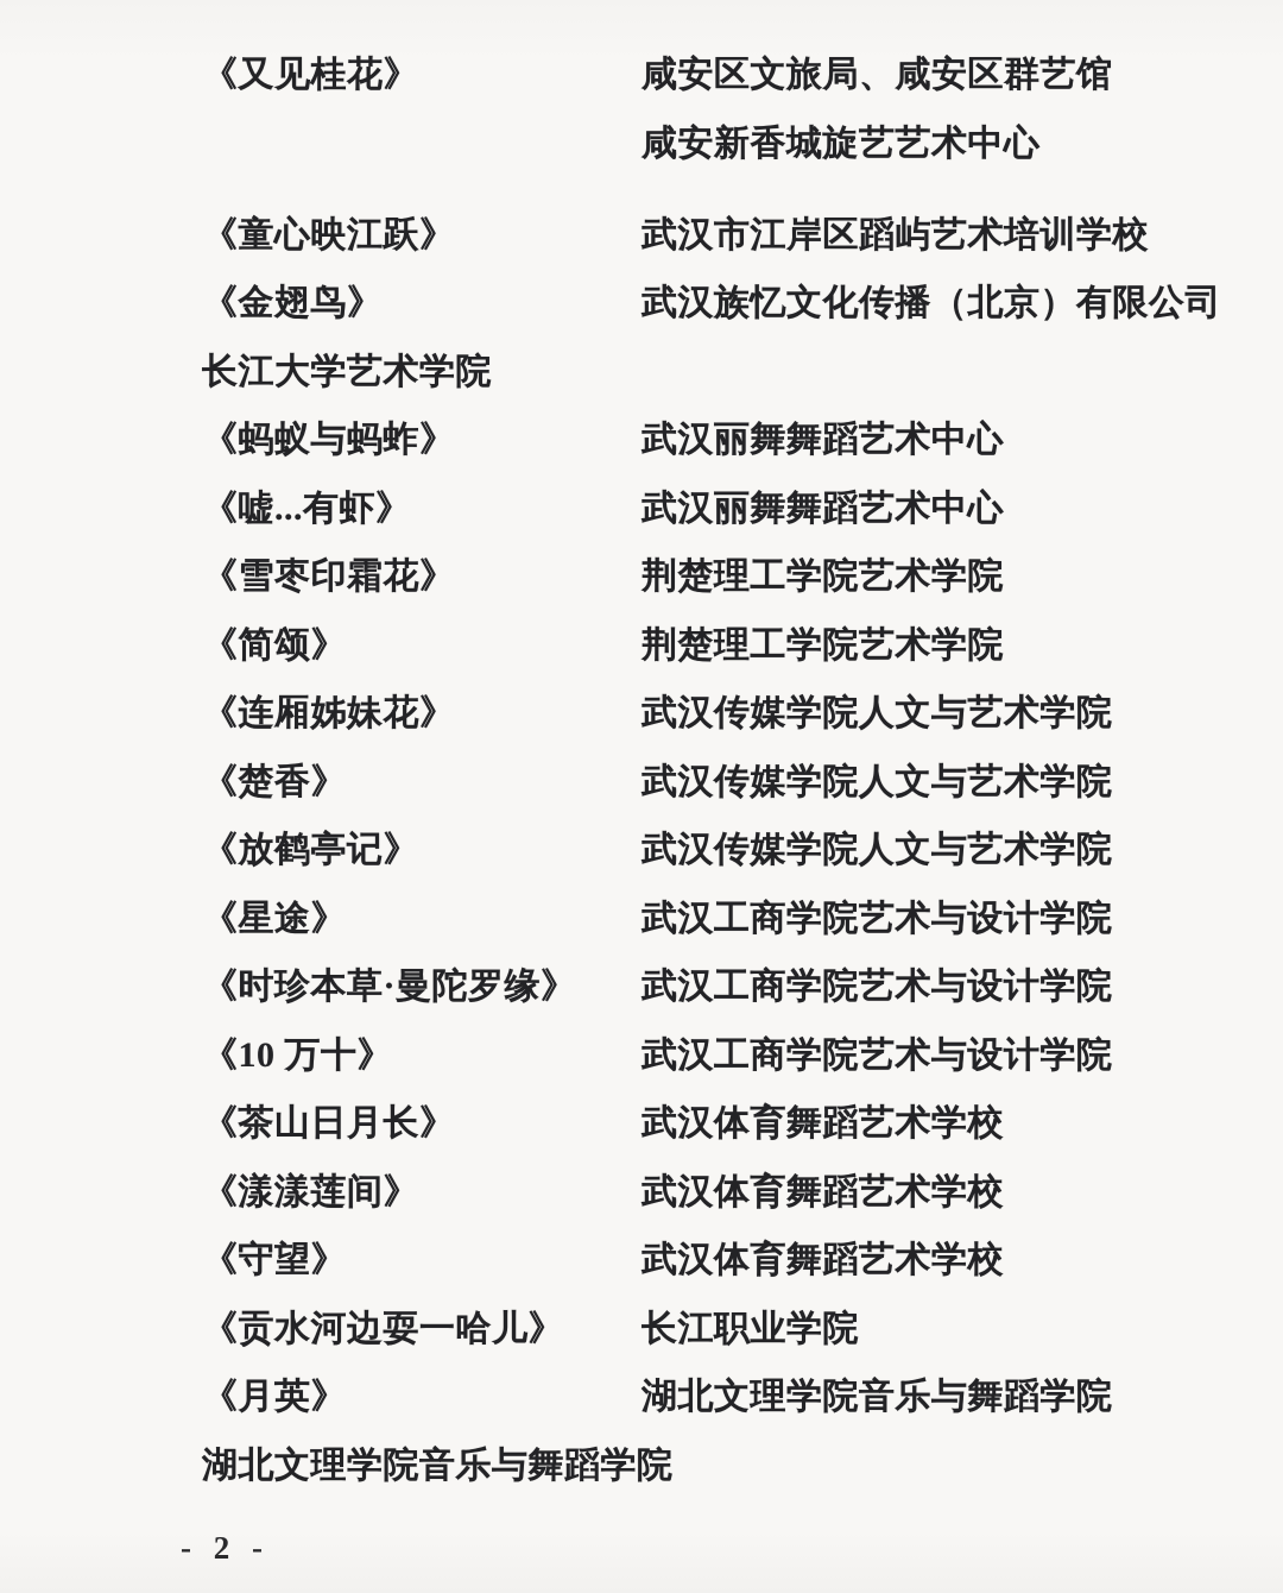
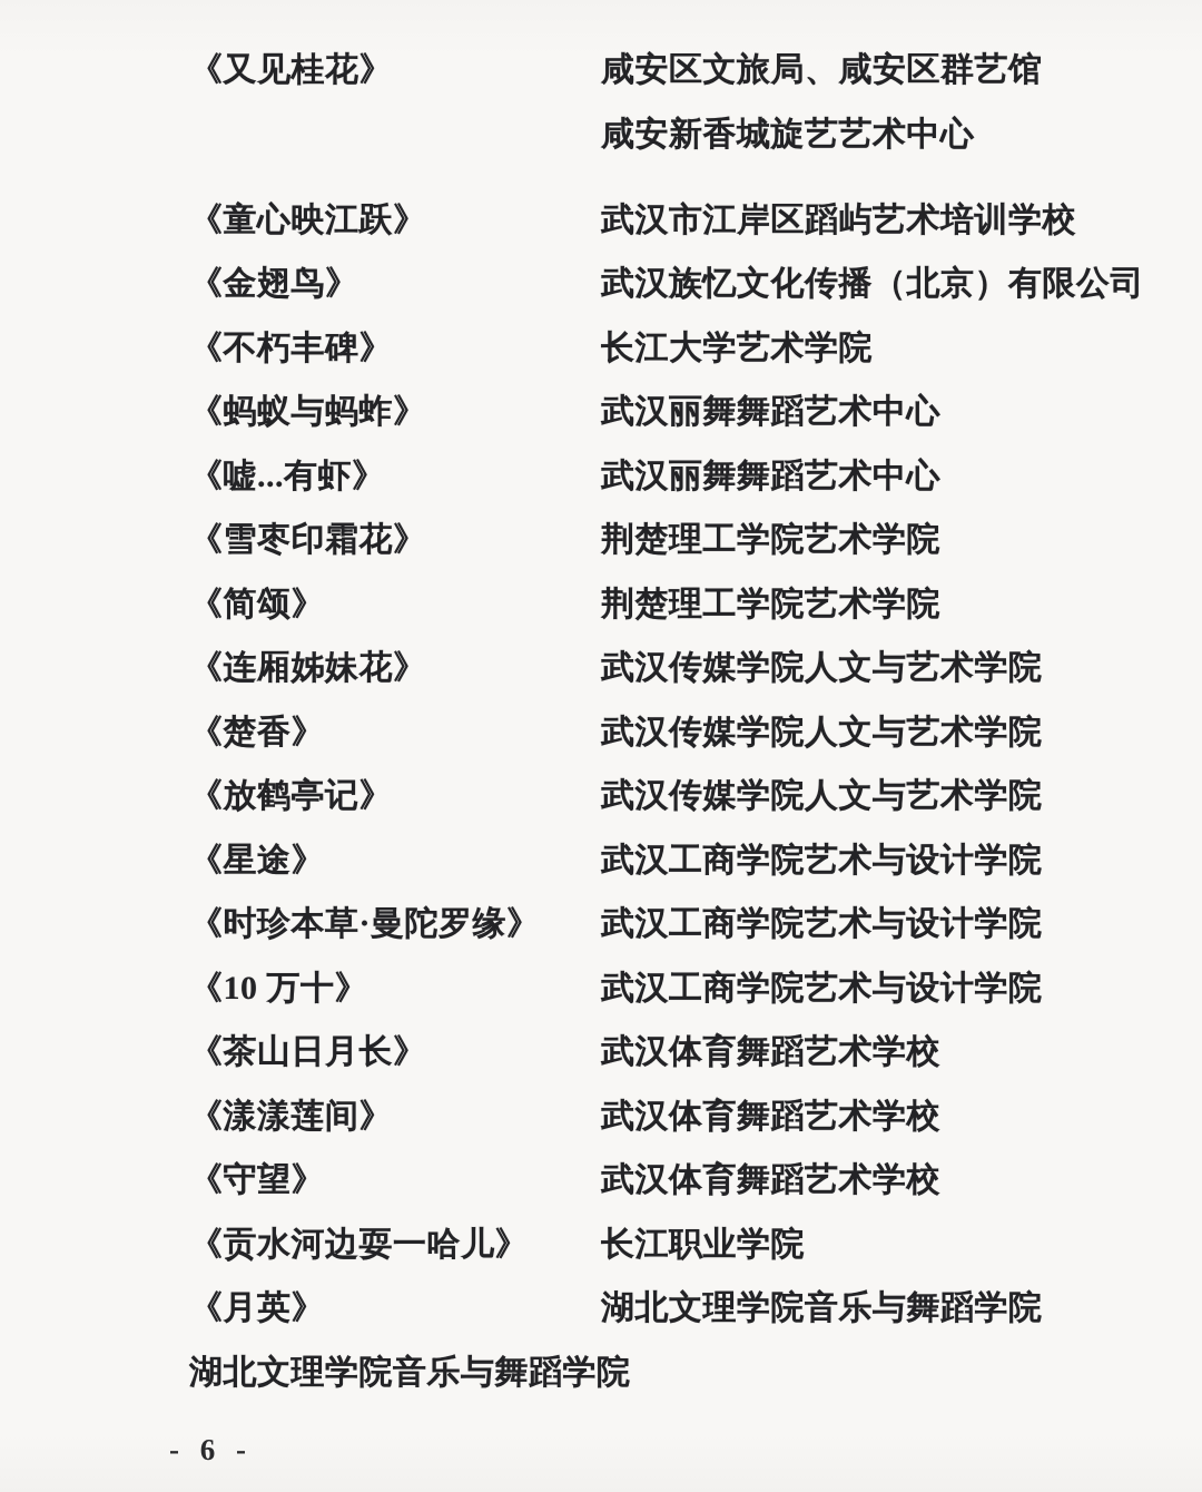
  《又见桂花》
  咸安区文旅局、咸安区群艺馆
  咸安新香城旋艺艺术中心
  《童心映江跃》
  武汉市江岸区蹈屿艺术培训学校
  《金翅鸟》
  武汉族忆文化传播（北京）有限公司
+ 《不朽丰碑》
  长江大学艺术学院
  《蚂蚁与蚂蚱》
  武汉丽舞舞蹈艺术中心
  《嘘...有虾》
  武汉丽舞舞蹈艺术中心
  《雪枣印霜花》
  荆楚理工学院艺术学院
  《简颂》
  荆楚理工学院艺术学院
  《连厢姊妹花》
  武汉传媒学院人文与艺术学院
  《楚香》
  武汉传媒学院人文与艺术学院
  《放鹤亭记》
  武汉传媒学院人文与艺术学院
  《星途》
  武汉工商学院艺术与设计学院
  《时珍本草·曼陀罗缘》
  武汉工商学院艺术与设计学院
  《10 万十》
  武汉工商学院艺术与设计学院
  《茶山日月长》
  武汉体育舞蹈艺术学校
  《漾漾莲间》
  武汉体育舞蹈艺术学校
  《守望》
  武汉体育舞蹈艺术学校
  《贡水河边耍一哈儿》
  长江职业学院
  《月英》
  湖北文理学院音乐与舞蹈学院
  湖北文理学院音乐与舞蹈学院
- - 2 -
+ - 6 -
